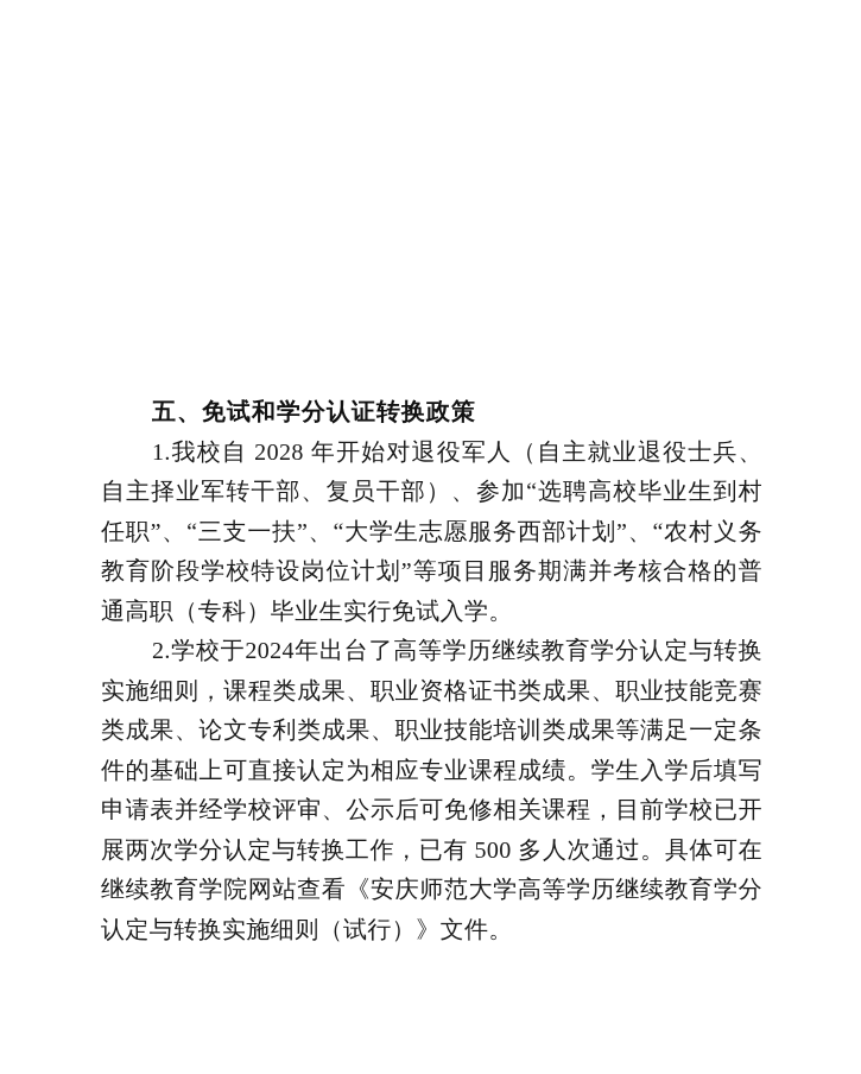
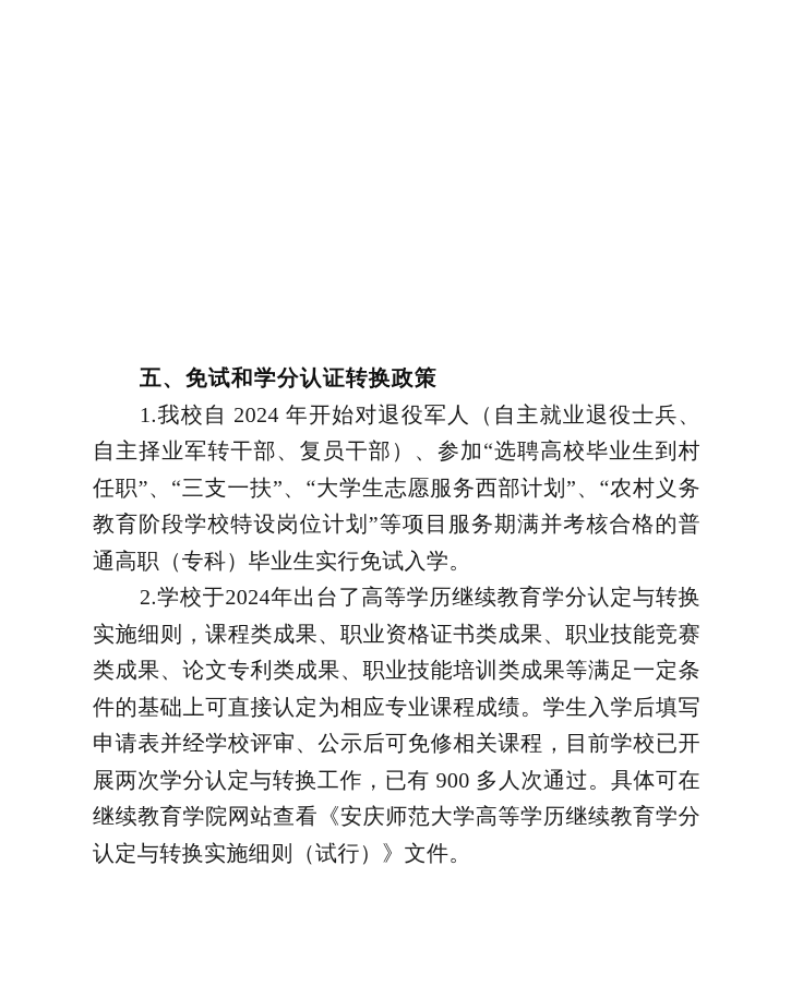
  五、免试和学分认证转换政策
- 1.我校自 2028 年开始对退役军人（自主就业退役士兵、自主择业军转干部、复员干部）、参加“选聘高校毕业生到村任职”、“三支一扶”、“大学生志愿服务西部计划”、“农村义务教育阶段学校特设岗位计划”等项目服务期满并考核合格的普通高职（专科）毕业生实行免试入学。
+ 1.我校自 2024 年开始对退役军人（自主就业退役士兵、自主择业军转干部、复员干部）、参加“选聘高校毕业生到村任职”、“三支一扶”、“大学生志愿服务西部计划”、“农村义务教育阶段学校特设岗位计划”等项目服务期满并考核合格的普通高职（专科）毕业生实行免试入学。
- 2.学校于2024年出台了高等学历继续教育学分认定与转换实施细则，课程类成果、职业资格证书类成果、职业技能竞赛类成果、论文专利类成果、职业技能培训类成果等满足一定条件的基础上可直接认定为相应专业课程成绩。学生入学后填写申请表并经学校评审、公示后可免修相关课程，目前学校已开展两次学分认定与转换工作，已有 500 多人次通过。具体可在继续教育学院网站查看《安庆师范大学高等学历继续教育学分认定与转换实施细则（试行）》文件。
+ 2.学校于2024年出台了高等学历继续教育学分认定与转换实施细则，课程类成果、职业资格证书类成果、职业技能竞赛类成果、论文专利类成果、职业技能培训类成果等满足一定条件的基础上可直接认定为相应专业课程成绩。学生入学后填写申请表并经学校评审、公示后可免修相关课程，目前学校已开展两次学分认定与转换工作，已有 900 多人次通过。具体可在继续教育学院网站查看《安庆师范大学高等学历继续教育学分认定与转换实施细则（试行）》文件。
